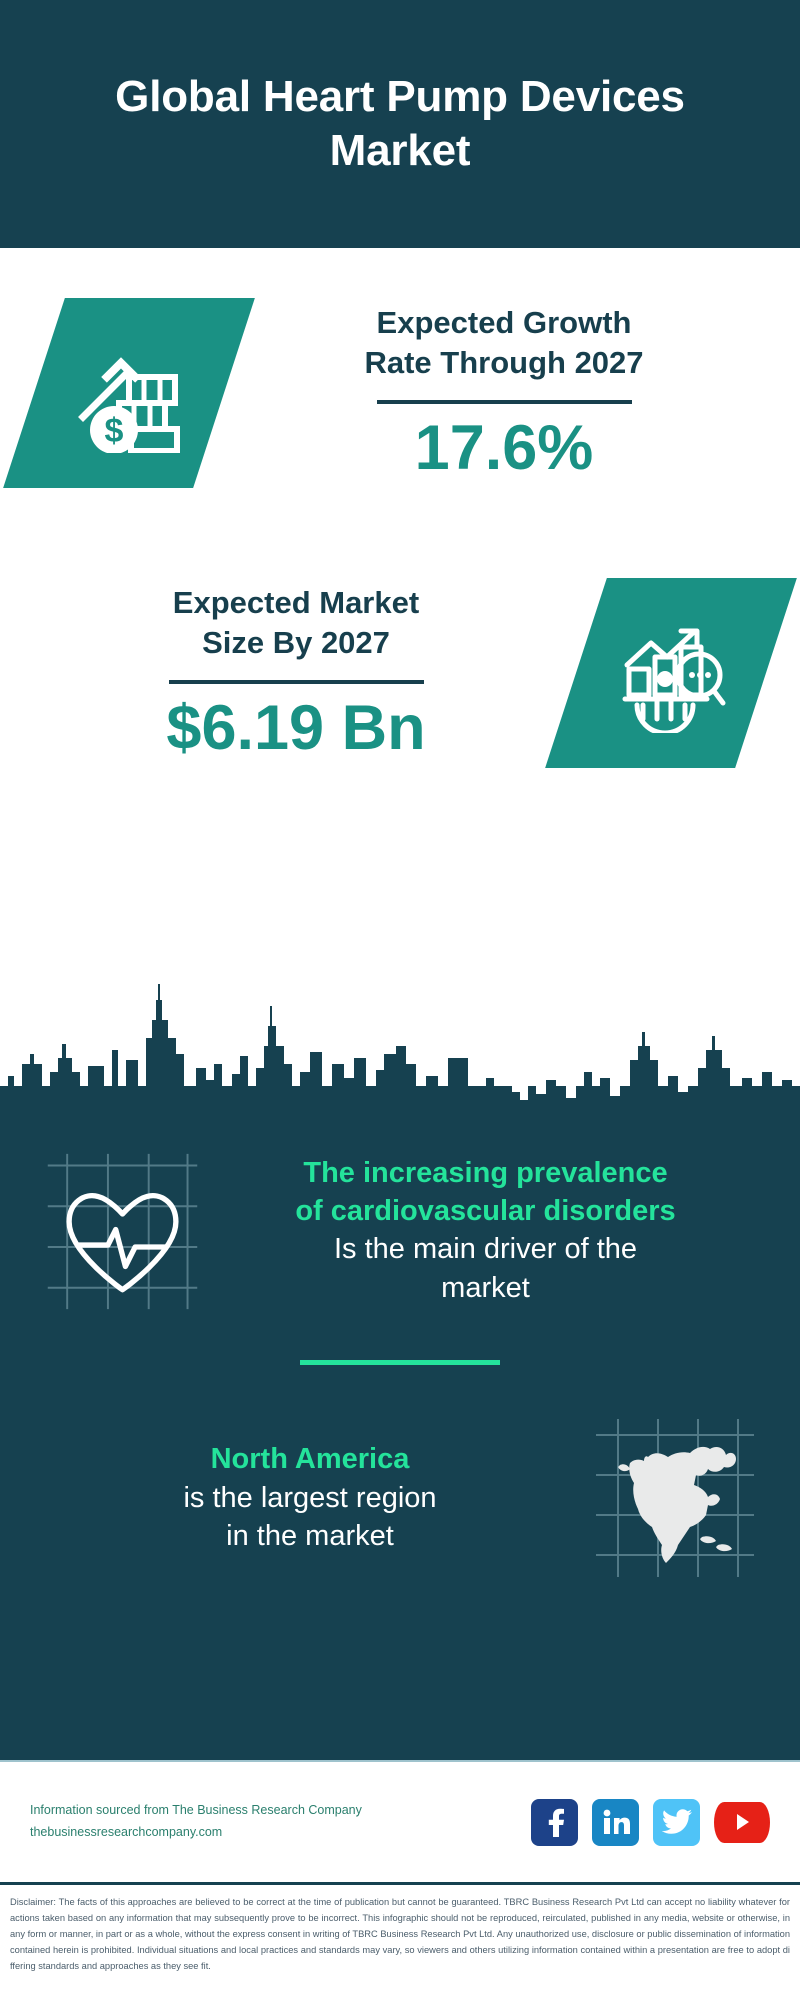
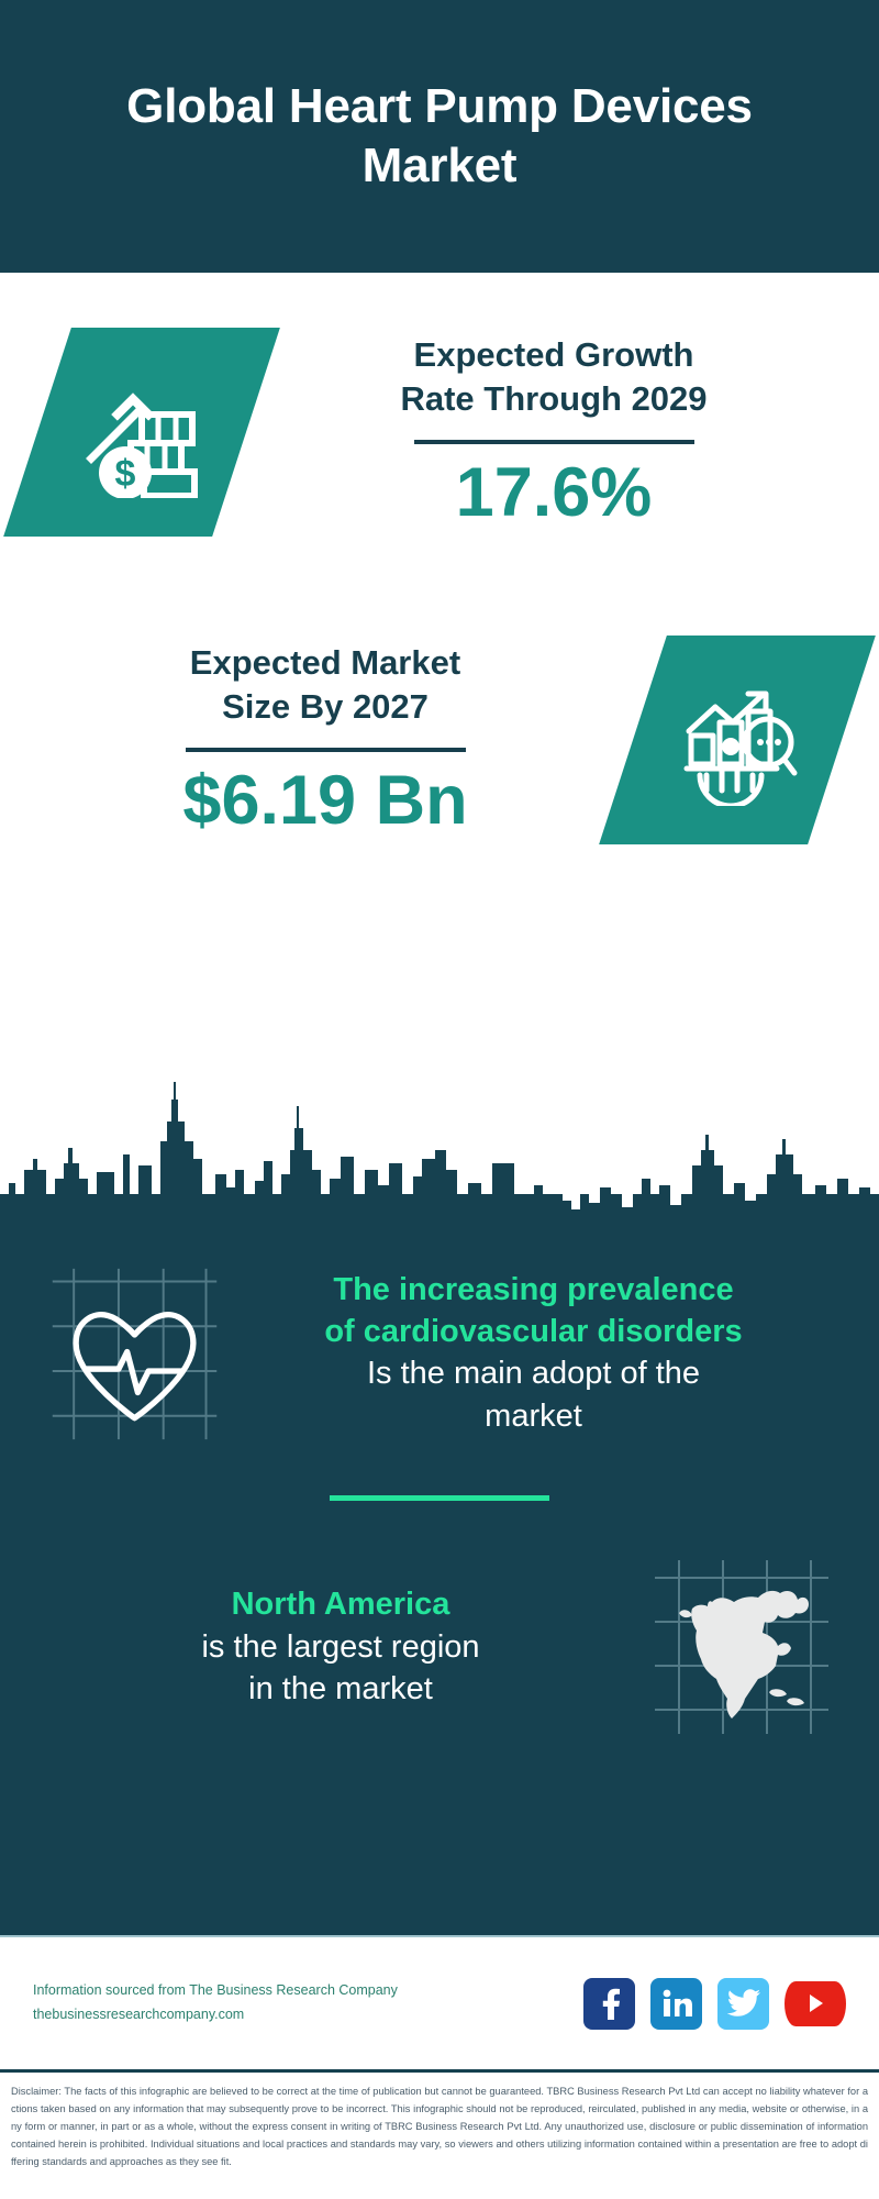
  Global Heart Pump Devices Market
  Expected Growth
- Rate Through 2027
+ Rate Through 2029
  17.6%
  Expected Market
  Size By 2027
  $6.19 Bn
  The increasing prevalence
  of cardiovascular disorders
- Is the main driver of the
+ Is the main adopt of the
  market
  North America
  is the largest region
  in the market
  Information sourced from The Business Research Company
  thebusinessresearchcompany.com
- Disclaimer: The facts of this approaches are believed to be correct at the time of publication but cannot be guaranteed. TBRC Business Research Pvt Ltd can accept no liability whatever for actions taken based on any information that may subsequently prove to be incorrect. This infographic should not be reproduced, reirculated, published in any media, website or otherwise, in any form or manner, in part or as a whole, without the express consent in writing of TBRC Business Research Pvt Ltd. Any unauthorized use, disclosure or public dissemination of information contained herein is prohibited. Individual situations and local practices and standards may vary, so viewers and others utilizing information contained within a presentation are free to adopt differing standards and approaches as they see fit.
+ Disclaimer: The facts of this infographic are believed to be correct at the time of publication but cannot be guaranteed. TBRC Business Research Pvt Ltd can accept no liability whatever for actions taken based on any information that may subsequently prove to be incorrect. This infographic should not be reproduced, reirculated, published in any media, website or otherwise, in any form or manner, in part or as a whole, without the express consent in writing of TBRC Business Research Pvt Ltd. Any unauthorized use, disclosure or public dissemination of information contained herein is prohibited. Individual situations and local practices and standards may vary, so viewers and others utilizing information contained within a presentation are free to adopt differing standards and approaches as they see fit.
